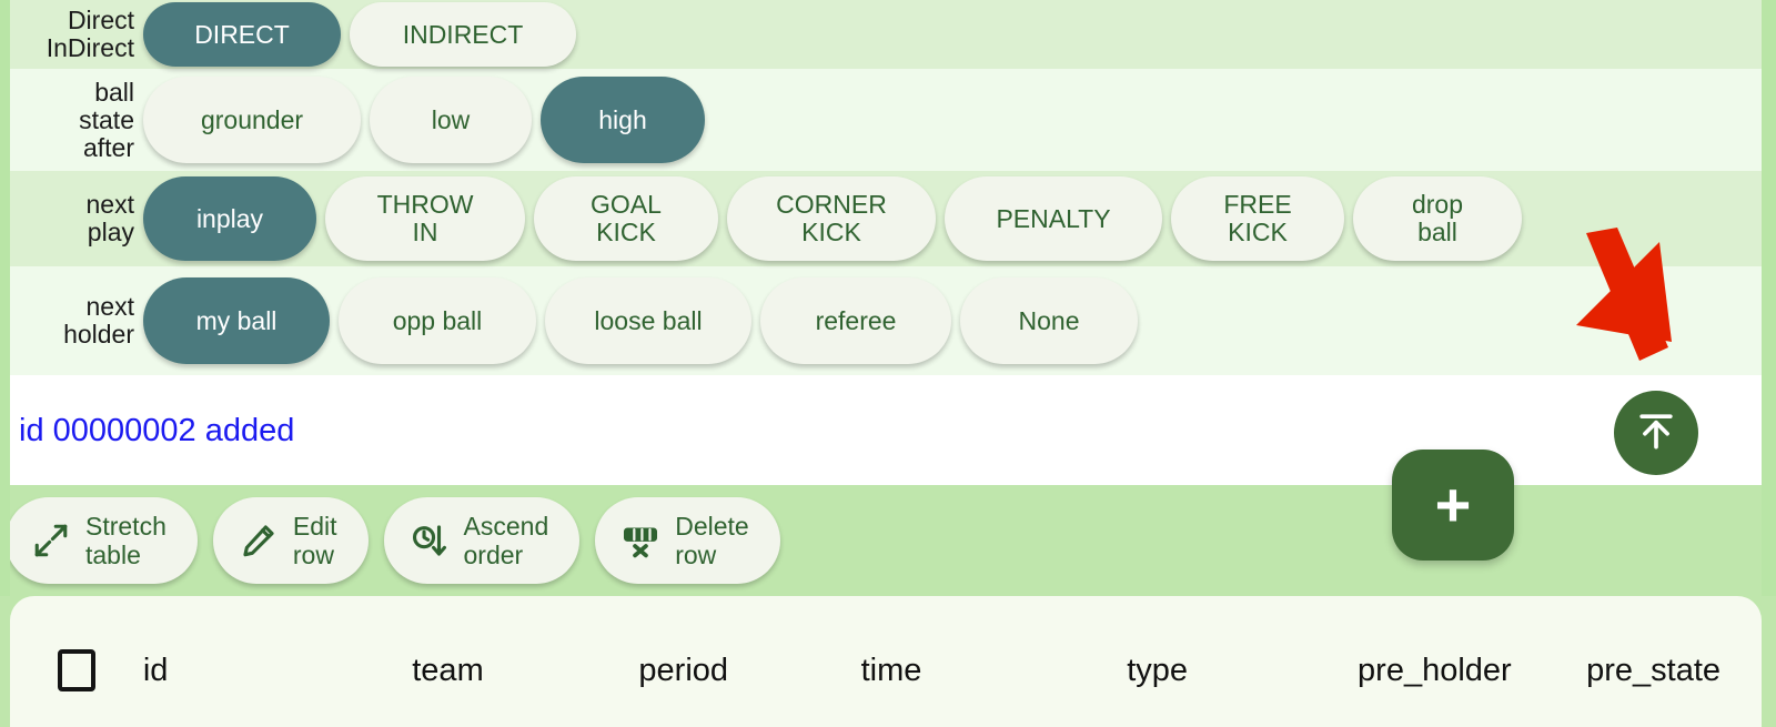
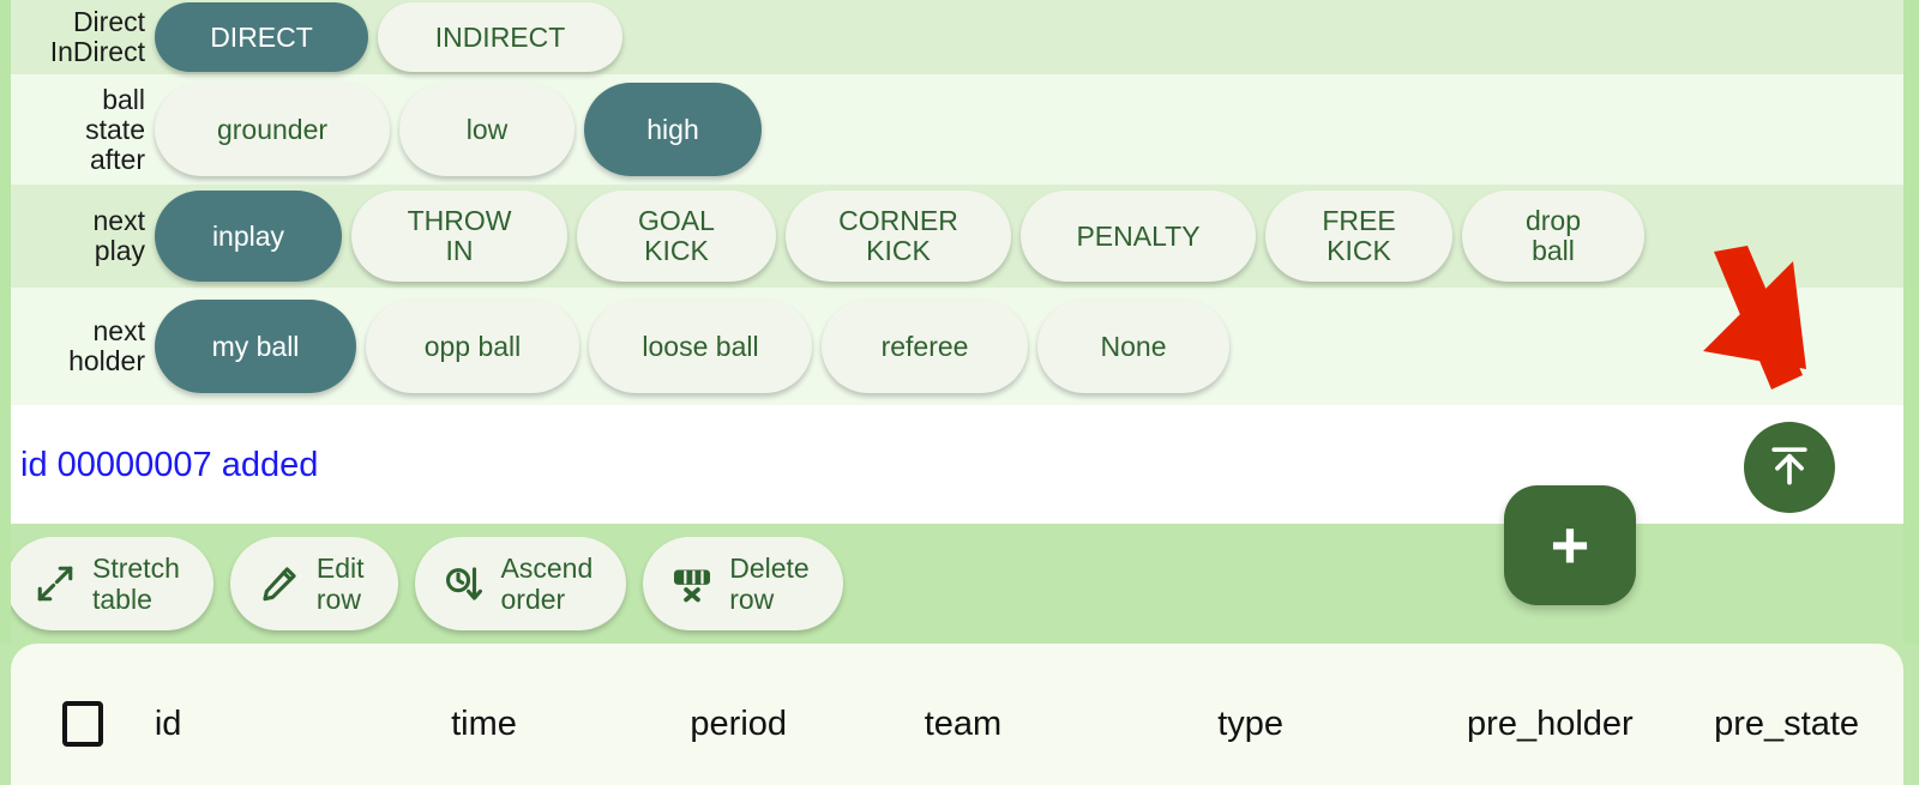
  Direct
  InDirect
  DIRECT
  INDIRECT
  ball
  state
  after
  grounder
  low
  high
  next
  play
  inplay
  THROW
  IN
  GOAL
  KICK
  CORNER
  KICK
  PENALTY
  FREE
  KICK
  drop
  ball
  next
  holder
  my ball
  opp ball
  loose ball
  referee
  None
- id 00000002 added
+ id 00000007 added
  Stretch
  table
  Edit
  row
  Ascend
  order
  Delete
  row
  +
  id
- team
+ time
  period
- time
+ team
  type
  pre_holder
  pre_state
